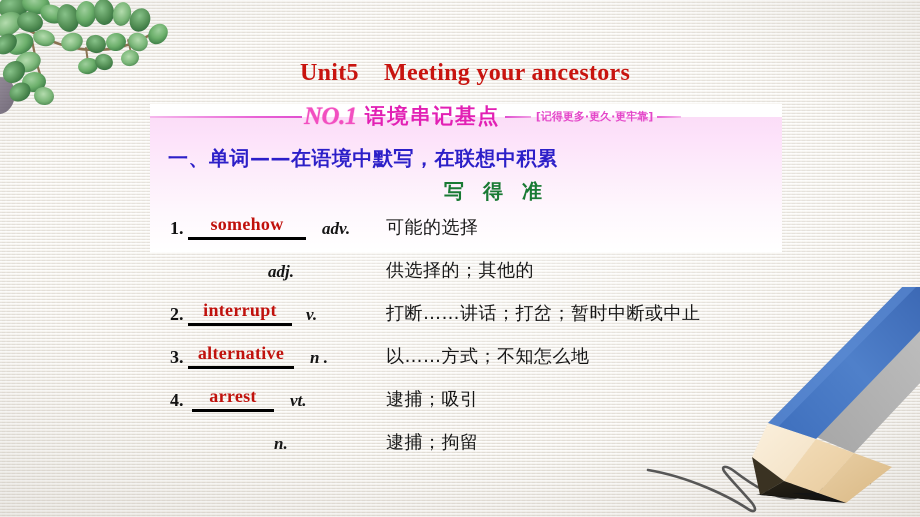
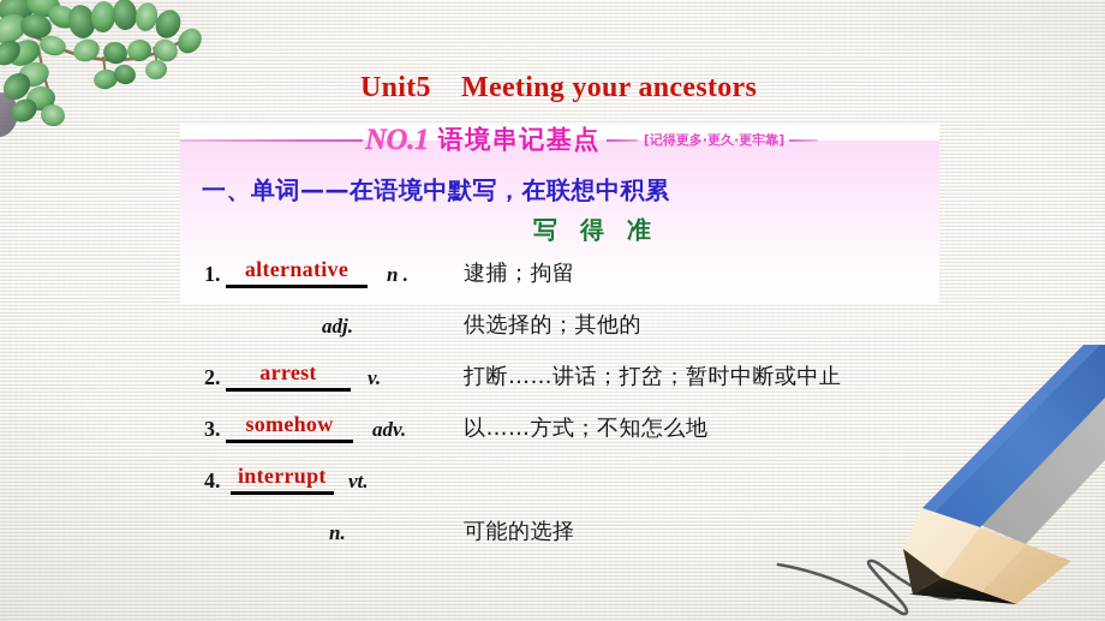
  Unit5 Meeting your ancestors
  NO.1
  语境串记基点
  [记得更多·更久·更牢靠]
  一、单词——在语境中默写，在联想中积累
  写 得 准
  1.
- somehow
+ alternative
- adv.
+ n .
- 可能的选择
+ 逮捕；拘留
  adj.
  供选择的；其他的
  2.
- interrupt
+ arrest
  v.
  打断……讲话；打岔；暂时中断或中止
  3.
- alternative
+ somehow
- n .
+ adv.
  以……方式；不知怎么地
  4.
- arrest
+ interrupt
  vt.
- 逮捕；吸引
  n.
- 逮捕；拘留
+ 可能的选择
